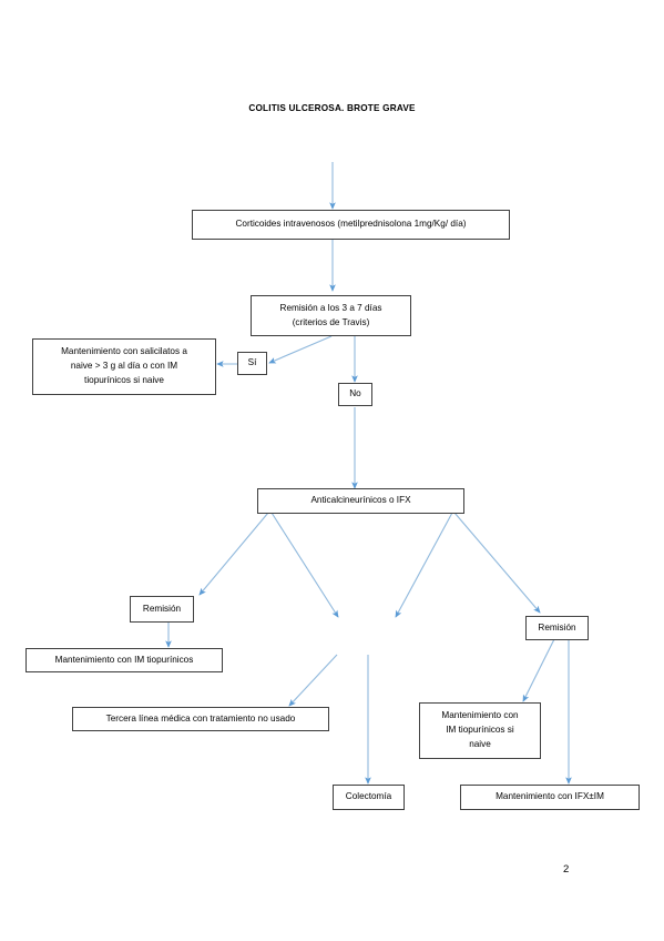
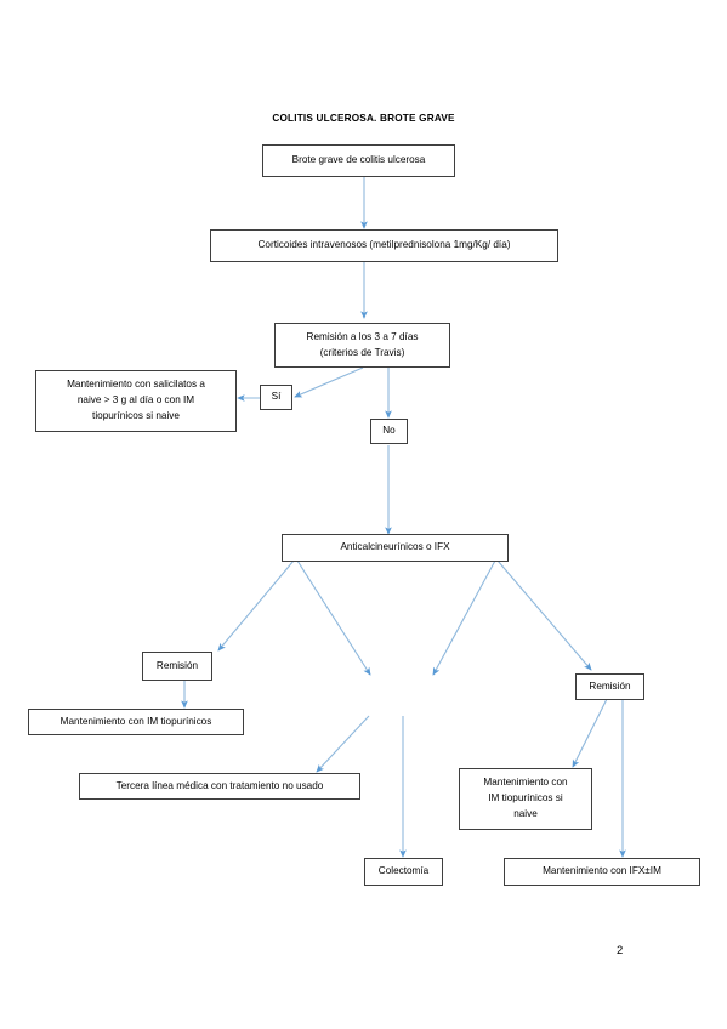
  COLITIS ULCEROSA. BROTE GRAVE
+ Brote grave de colitis ulcerosa
  Corticoides intravenosos (metilprednisolona 1mg/Kg/ día)
  Remisión a los 3 a 7 días
  (criterios de Travis)
  Sí
  No
  Mantenimiento con salicilatos a
  naive > 3 g al día o con IM
  tiopurínicos si naive
  Anticalcineurínicos o IFX
  Remisión
  Remisión
  Mantenimiento con IM tiopurínicos
  Tercera línea médica con tratamiento no usado
  Mantenimiento con
  IM tiopurínicos si
  naive
  Colectomía
  Mantenimiento con IFX±IM
  2
